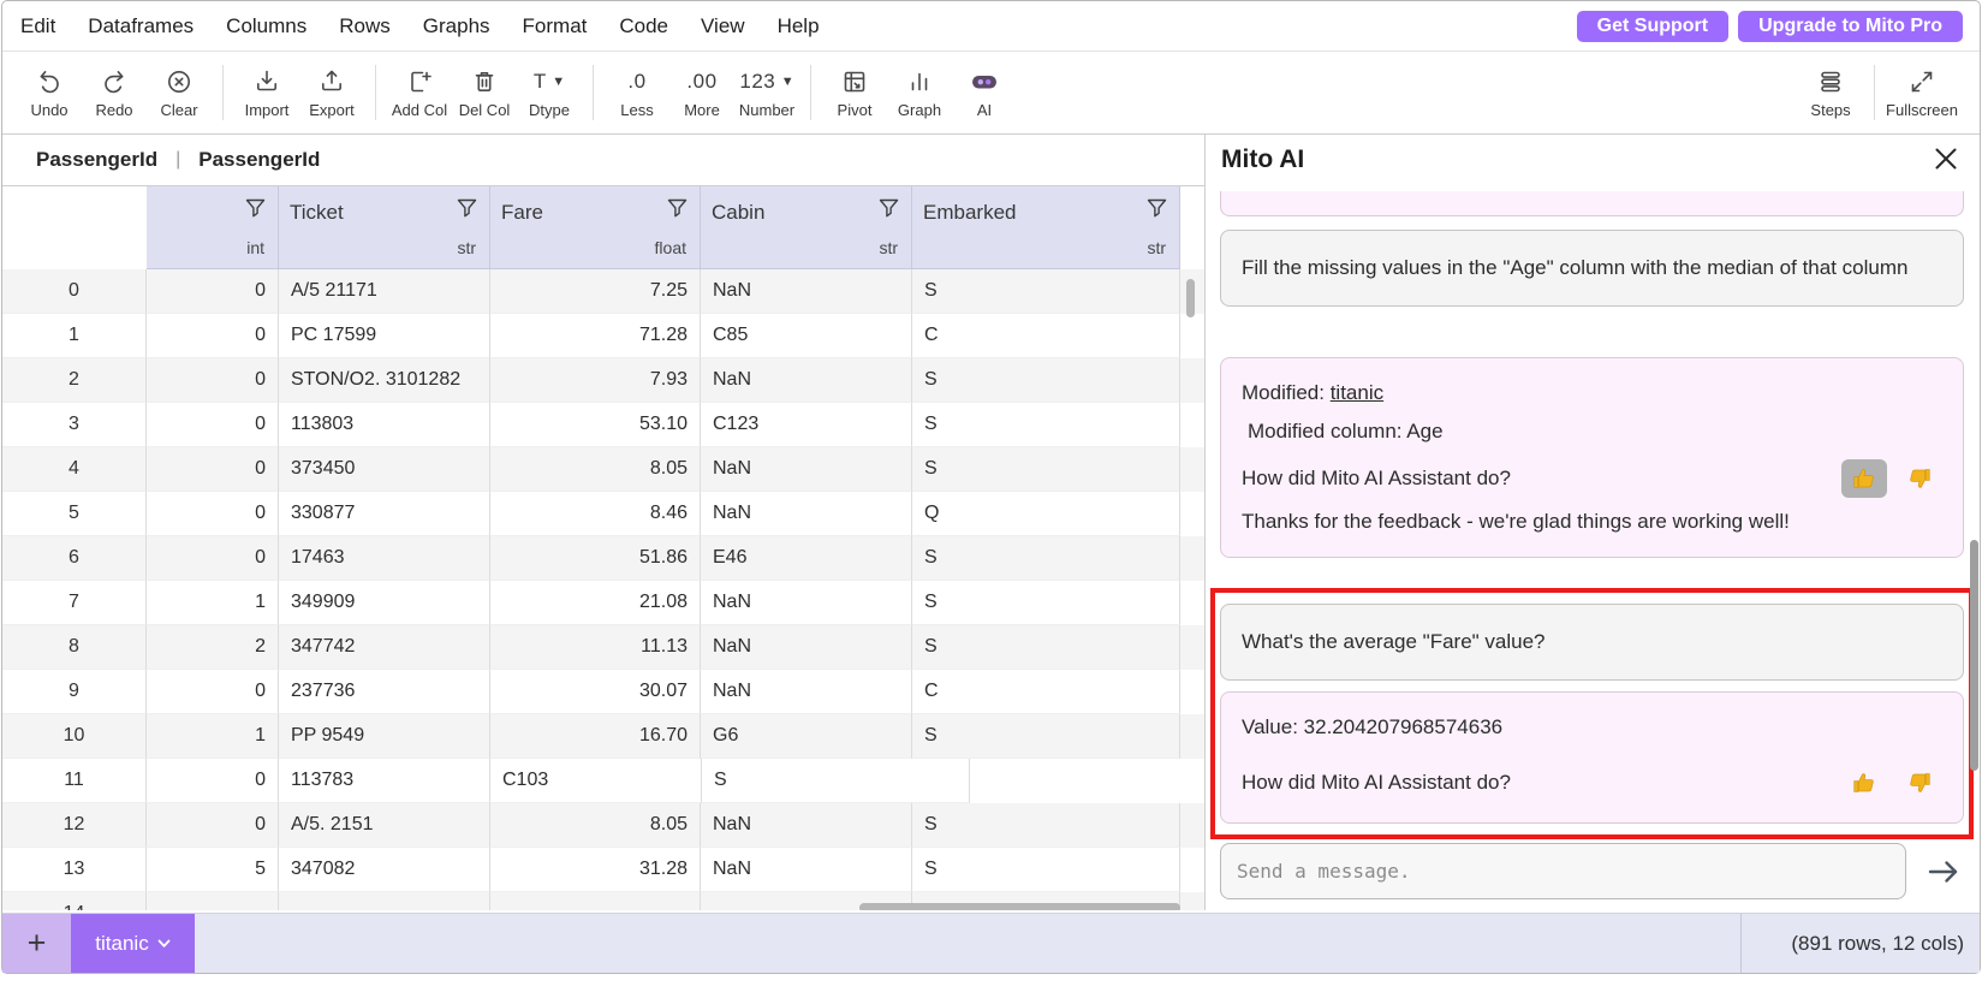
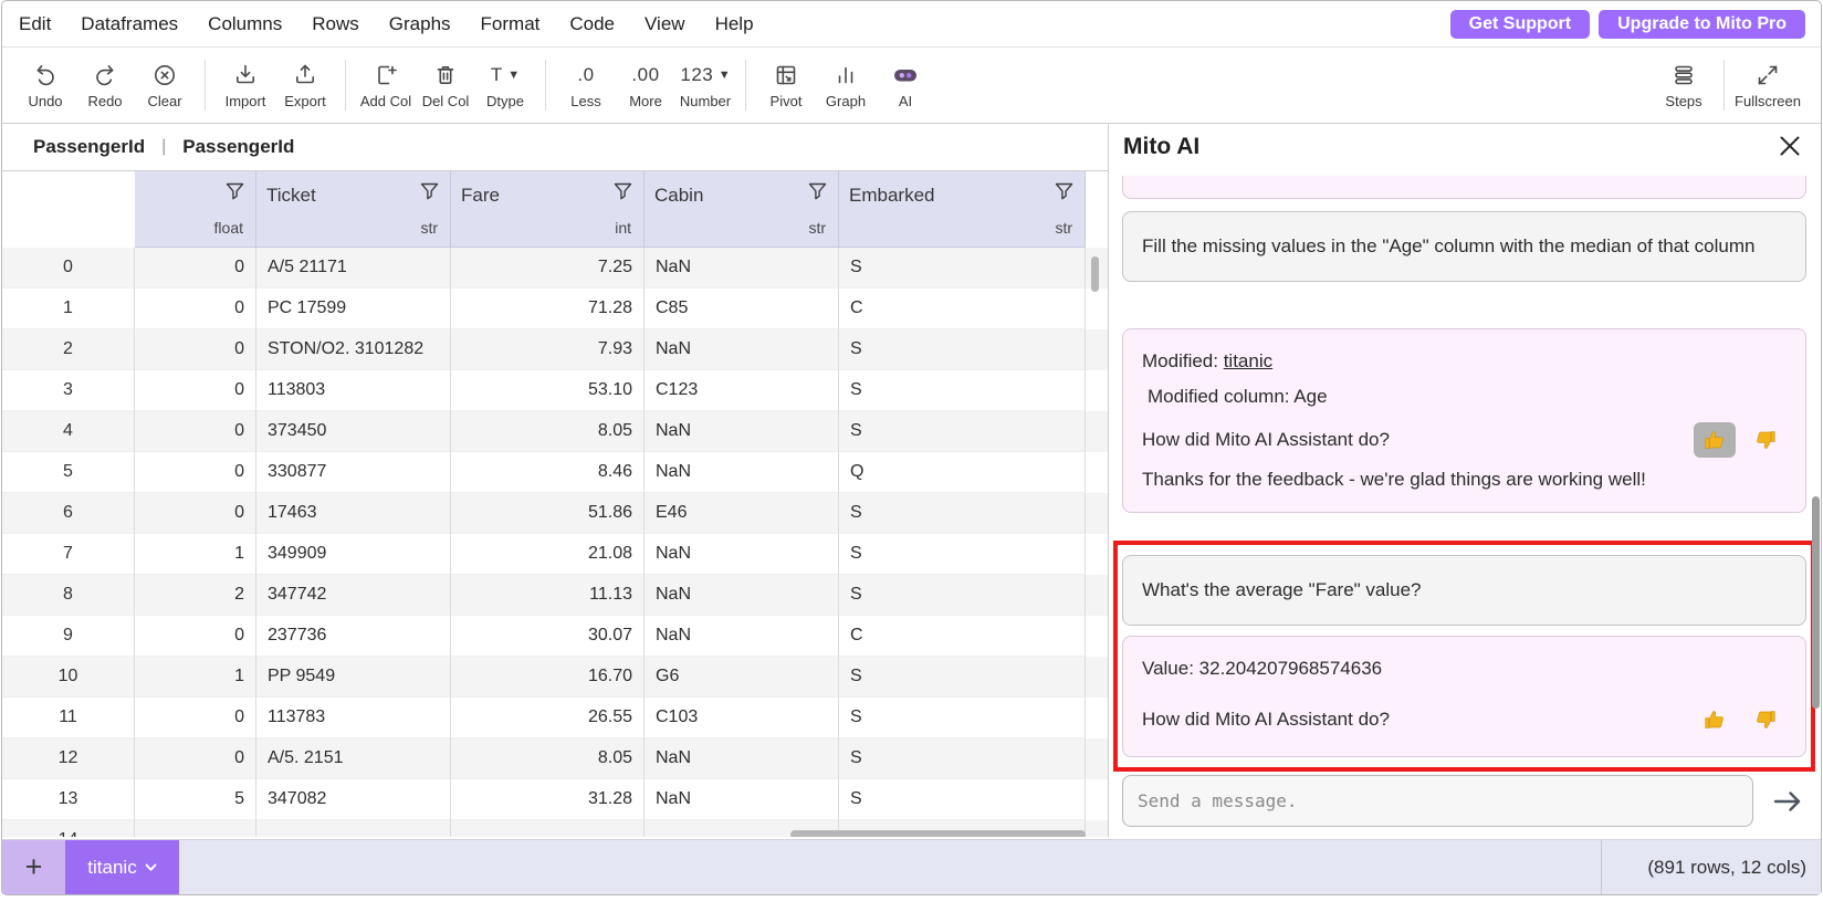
  Edit
  Dataframes
  Columns
  Rows
  Graphs
  Format
  Code
  View
  Help
  Get Support
  Upgrade to Mito Pro
  Undo
  Redo
  Clear
  Import
  Export
  Add Col
  Del Col
  T
  ▼
  Dtype
  .0
  Less
  .00
  More
  123
  ▼
  Number
  Pivot
  Graph
  AI
  Steps
  Fullscreen
  PassengerId
  |
  PassengerId
- int
+ float
  Ticket
  str
  Fare
- float
+ int
  Cabin
  str
  Embarked
  str
  0
  0
  A/5 21171
  7.25
  NaN
  S
  1
  0
  PC 17599
  71.28
  C85
  C
  2
  0
  STON/O2. 3101282
  7.93
  NaN
  S
  3
  0
  113803
  53.10
  C123
  S
  4
  0
  373450
  8.05
  NaN
  S
  5
  0
  330877
  8.46
  NaN
  Q
  6
  0
  17463
  51.86
  E46
  S
  7
  1
  349909
  21.08
  NaN
  S
  8
  2
  347742
  11.13
  NaN
  S
  9
  0
  237736
  30.07
  NaN
  C
  10
  1
  PP 9549
  16.70
  G6
  S
  11
  0
  113783
+ 26.55
  C103
  S
  12
  0
  A/5. 2151
  8.05
  NaN
  S
  13
  5
  347082
  31.28
  NaN
  S
  Mito AI
  Fill the missing values in the "Age" column with the median of that column
  Modified: titanic
  Modified column: Age
  How did Mito AI Assistant do?
  Thanks for the feedback - we're glad things are working well!
  What's the average "Fare" value?
  Value: 32.204207968574636
  How did Mito AI Assistant do?
  Send a message.
  +
  titanic
  (891 rows, 12 cols)
